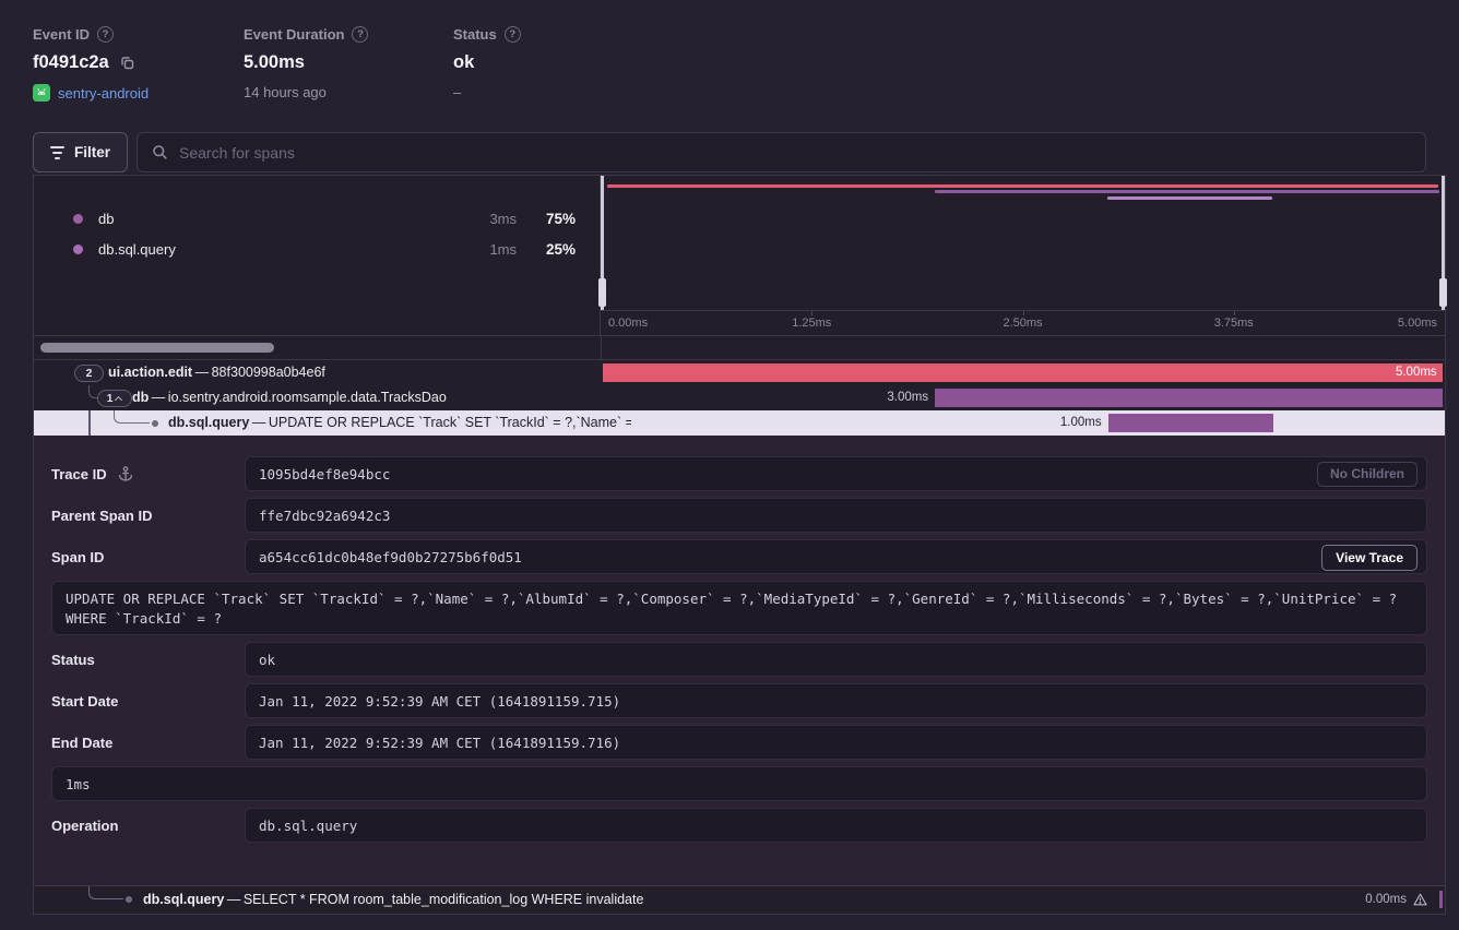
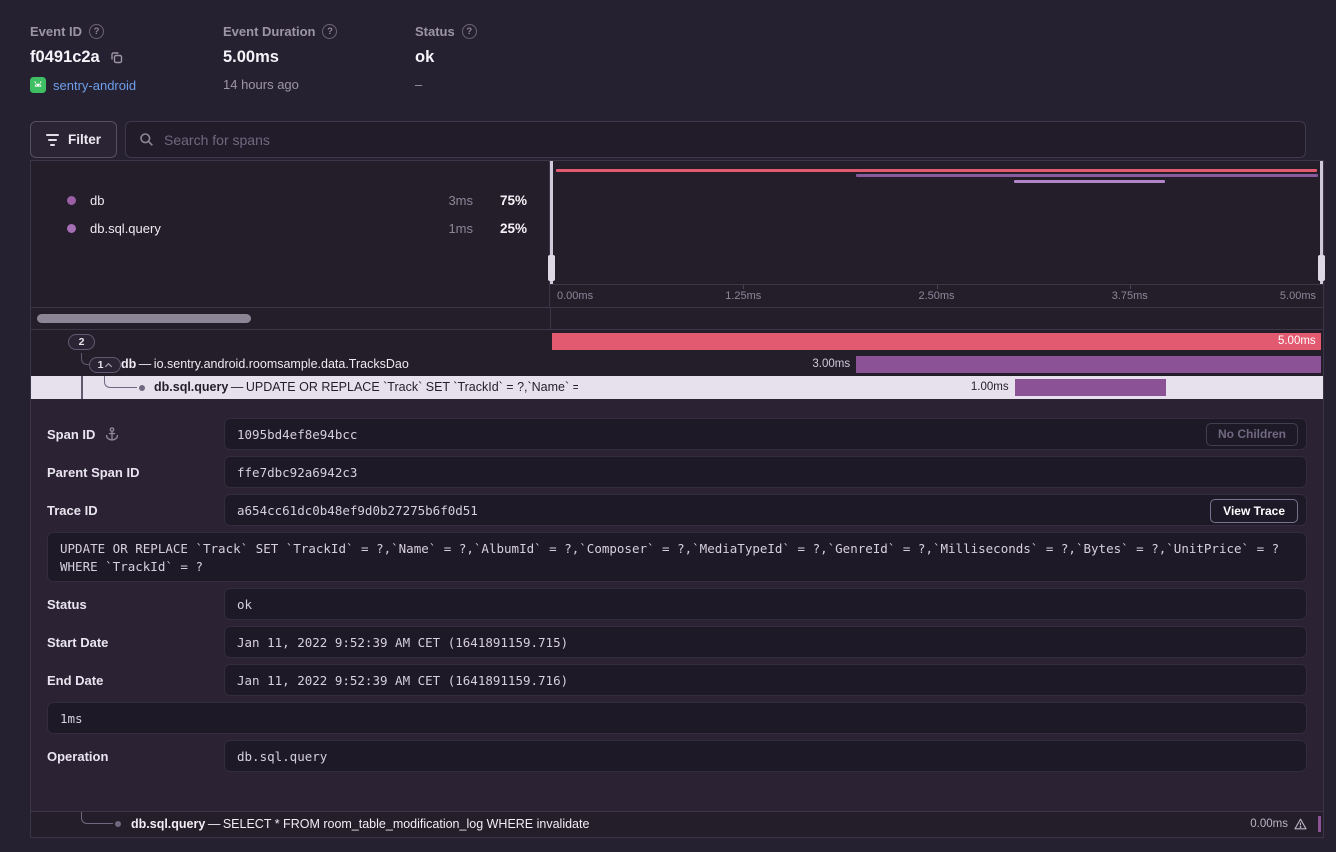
  Event ID
  ?
  f0491c2a
  sentry-android
  Event Duration
  ?
  5.00ms
  14 hours ago
  Status
  ?
  ok
  –
  Filter
  Search for spans
  db
  3ms
  75%
  db.sql.query
  1ms
  25%
  0.00ms
  1.25ms
  2.50ms
  3.75ms
  5.00ms
  2
- ui.action.edit 88f300998a0b4e6f
  5.00ms
  1
  db io.sentry.android.roomsample.data.TracksDao
  3.00ms
  db.sql.query UPDATE OR REPLACE `Track` SET `TrackId` = ?,`Name` =
  1.00ms
- Trace ID
+ Span ID
  1095bd4ef8e94bcc
  No Children
  Parent Span ID
  ffe7dbc92a6942c3
- Span ID
+ Trace ID
  a654cc61dc0b48ef9d0b27275b6f0d51
  View Trace
  UPDATE OR REPLACE `Track` SET `TrackId` = ?,`Name` = ?,`AlbumId` = ?,`Composer` = ?,`MediaTypeId` = ?,`GenreId` = ?,`Milliseconds` = ?,`Bytes` = ?,`UnitPrice` = ? WHERE `TrackId` = ?
  Status
  ok
  Start Date
  Jan 11, 2022 9:52:39 AM CET (1641891159.715)
  End Date
  Jan 11, 2022 9:52:39 AM CET (1641891159.716)
  1ms
  Operation
  db.sql.query
  db.sql.query SELECT * FROM room_table_modification_log WHERE invalidate
  0.00ms
